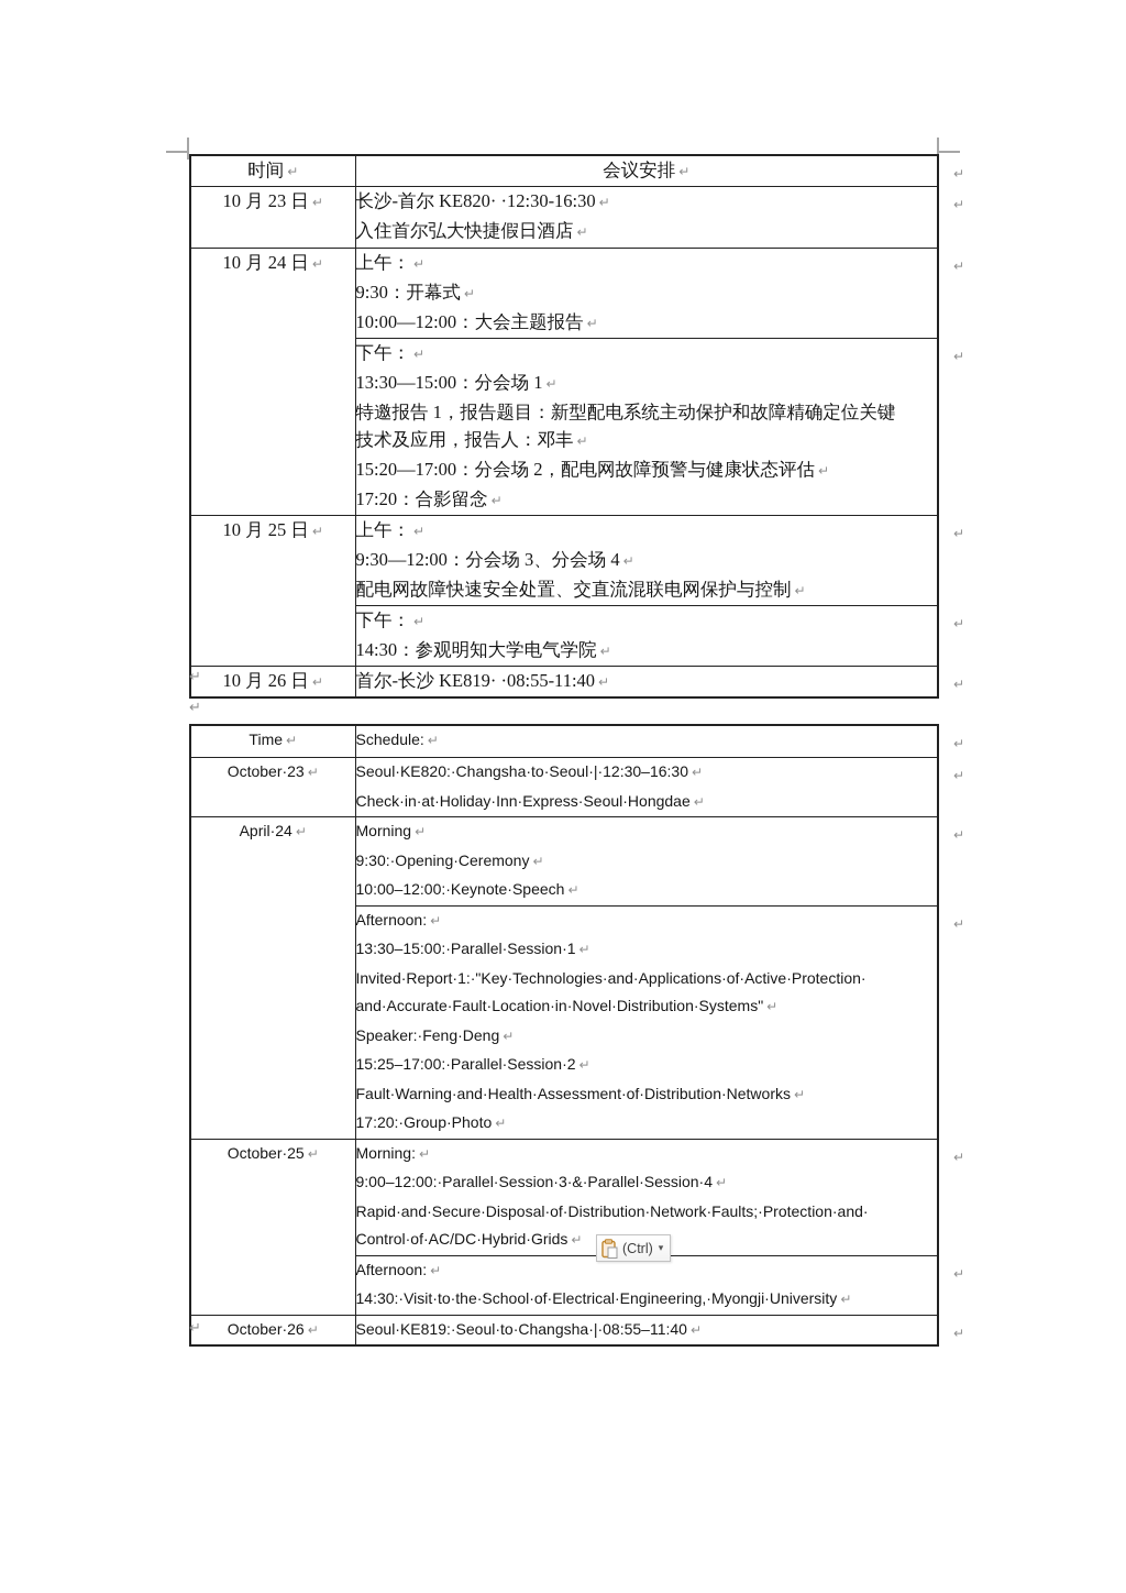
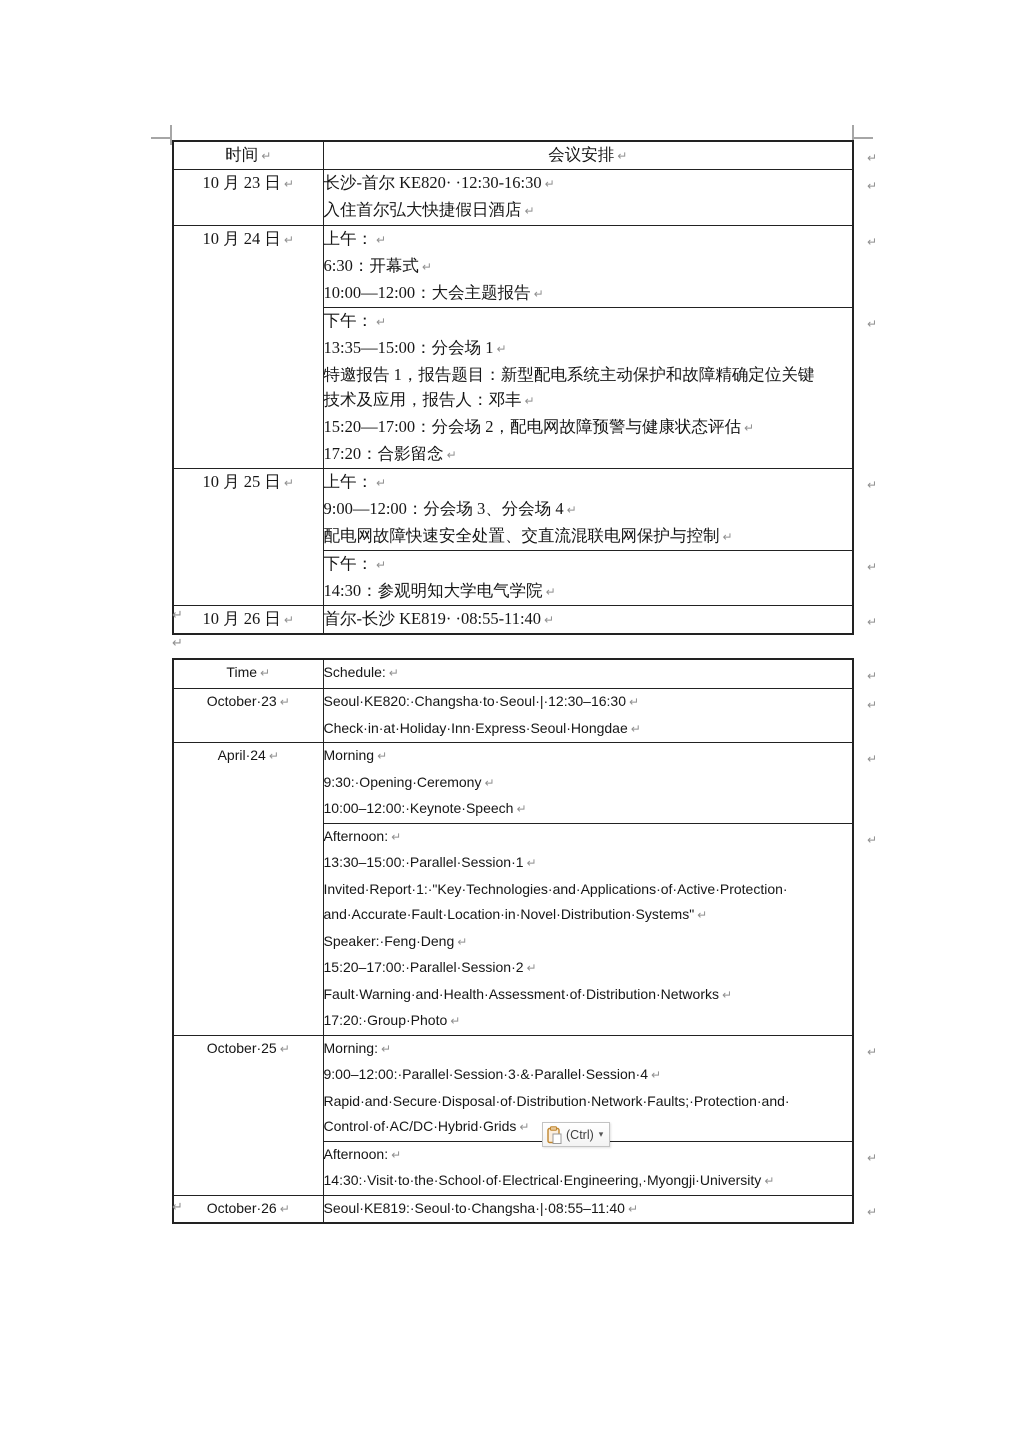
  时间 ↵	会议安排 ↵ ↵
  10 月 23 日 ↵	长沙-首尔 KE820· ·12:30-16:30 ↵ 入住首尔弘大快捷假日酒店 ↵ ↵
- 10 月 24 日 ↵	上午： ↵ 9:30：开幕式 ↵ 10:00—12:00：大会主题报告 ↵ ↵
+ 10 月 24 日 ↵	上午： ↵ 6:30：开幕式 ↵ 10:00—12:00：大会主题报告 ↵ ↵
- 下午： ↵ 13:30—15:00：分会场 1 ↵ 特邀报告 1，报告题目：新型配电系统主动保护和故障精确定位关键 技术及应用，报告人：邓丰 ↵ 15:20—17:00：分会场 2，配电网故障预警与健康状态评估 ↵ 17:20：合影留念 ↵ ↵
+ 下午： ↵ 13:35—15:00：分会场 1 ↵ 特邀报告 1，报告题目：新型配电系统主动保护和故障精确定位关键 技术及应用，报告人：邓丰 ↵ 15:20—17:00：分会场 2，配电网故障预警与健康状态评估 ↵ 17:20：合影留念 ↵ ↵
- 10 月 25 日 ↵	上午： ↵ 9:30—12:00：分会场 3、分会场 4 ↵ 配电网故障快速安全处置、交直流混联电网保护与控制 ↵ ↵
+ 10 月 25 日 ↵	上午： ↵ 9:00—12:00：分会场 3、分会场 4 ↵ 配电网故障快速安全处置、交直流混联电网保护与控制 ↵ ↵
  下午： ↵ 14:30：参观明知大学电气学院 ↵ ↵
  10 月 26 日 ↵	首尔-长沙 KE819· ·08:55-11:40 ↵ ↵
  ↵
  ↵
  Time ↵	Schedule: ↵ ↵
  October·23 ↵	Seoul·KE820:·Changsha·to·Seoul·|·12:30–16:30 ↵ Check·in·at·Holiday·Inn·Express·Seoul·Hongdae ↵ ↵
  April·24 ↵	Morning ↵ 9:30:·Opening·Ceremony ↵ 10:00–12:00:·Keynote·Speech ↵ ↵
- Afternoon: ↵ 13:30–15:00:·Parallel·Session·1 ↵ Invited·Report·1:·"Key·Technologies·and·Applications·of·Active·Protection· and·Accurate·Fault·Location·in·Novel·Distribution·Systems" ↵ Speaker:·Feng·Deng ↵ 15:25–17:00:·Parallel·Session·2 ↵ Fault·Warning·and·Health·Assessment·of·Distribution·Networks ↵ 17:20:·Group·Photo ↵ ↵
+ Afternoon: ↵ 13:30–15:00:·Parallel·Session·1 ↵ Invited·Report·1:·"Key·Technologies·and·Applications·of·Active·Protection· and·Accurate·Fault·Location·in·Novel·Distribution·Systems" ↵ Speaker:·Feng·Deng ↵ 15:20–17:00:·Parallel·Session·2 ↵ Fault·Warning·and·Health·Assessment·of·Distribution·Networks ↵ 17:20:·Group·Photo ↵ ↵
  October·25 ↵	Morning: ↵ 9:00–12:00:·Parallel·Session·3·&·Parallel·Session·4 ↵ Rapid·and·Secure·Disposal·of·Distribution·Network·Faults;·Protection·and· Control·of·AC/DC·Hybrid·Grids ↵ ↵
  Afternoon: ↵ 14:30:·Visit·to·the·School·of·Electrical·Engineering,·Myongji·University ↵ ↵
  October·26 ↵	Seoul·KE819:·Seoul·to·Changsha·|·08:55–11:40 ↵ ↵
  ↵
  (Ctrl)
  ▾
